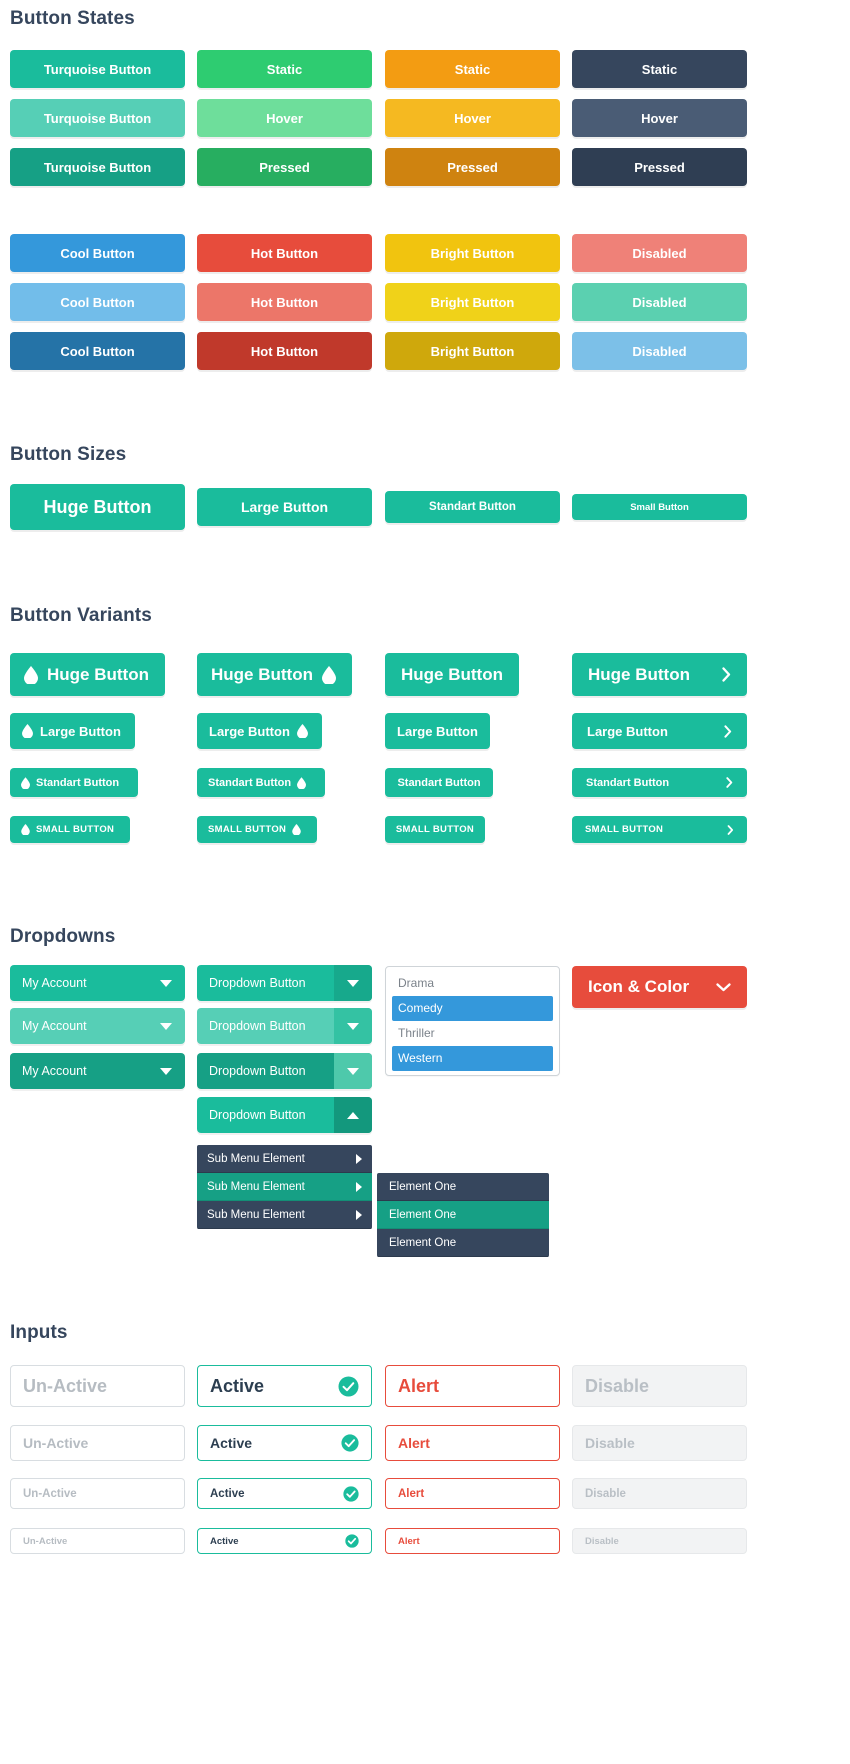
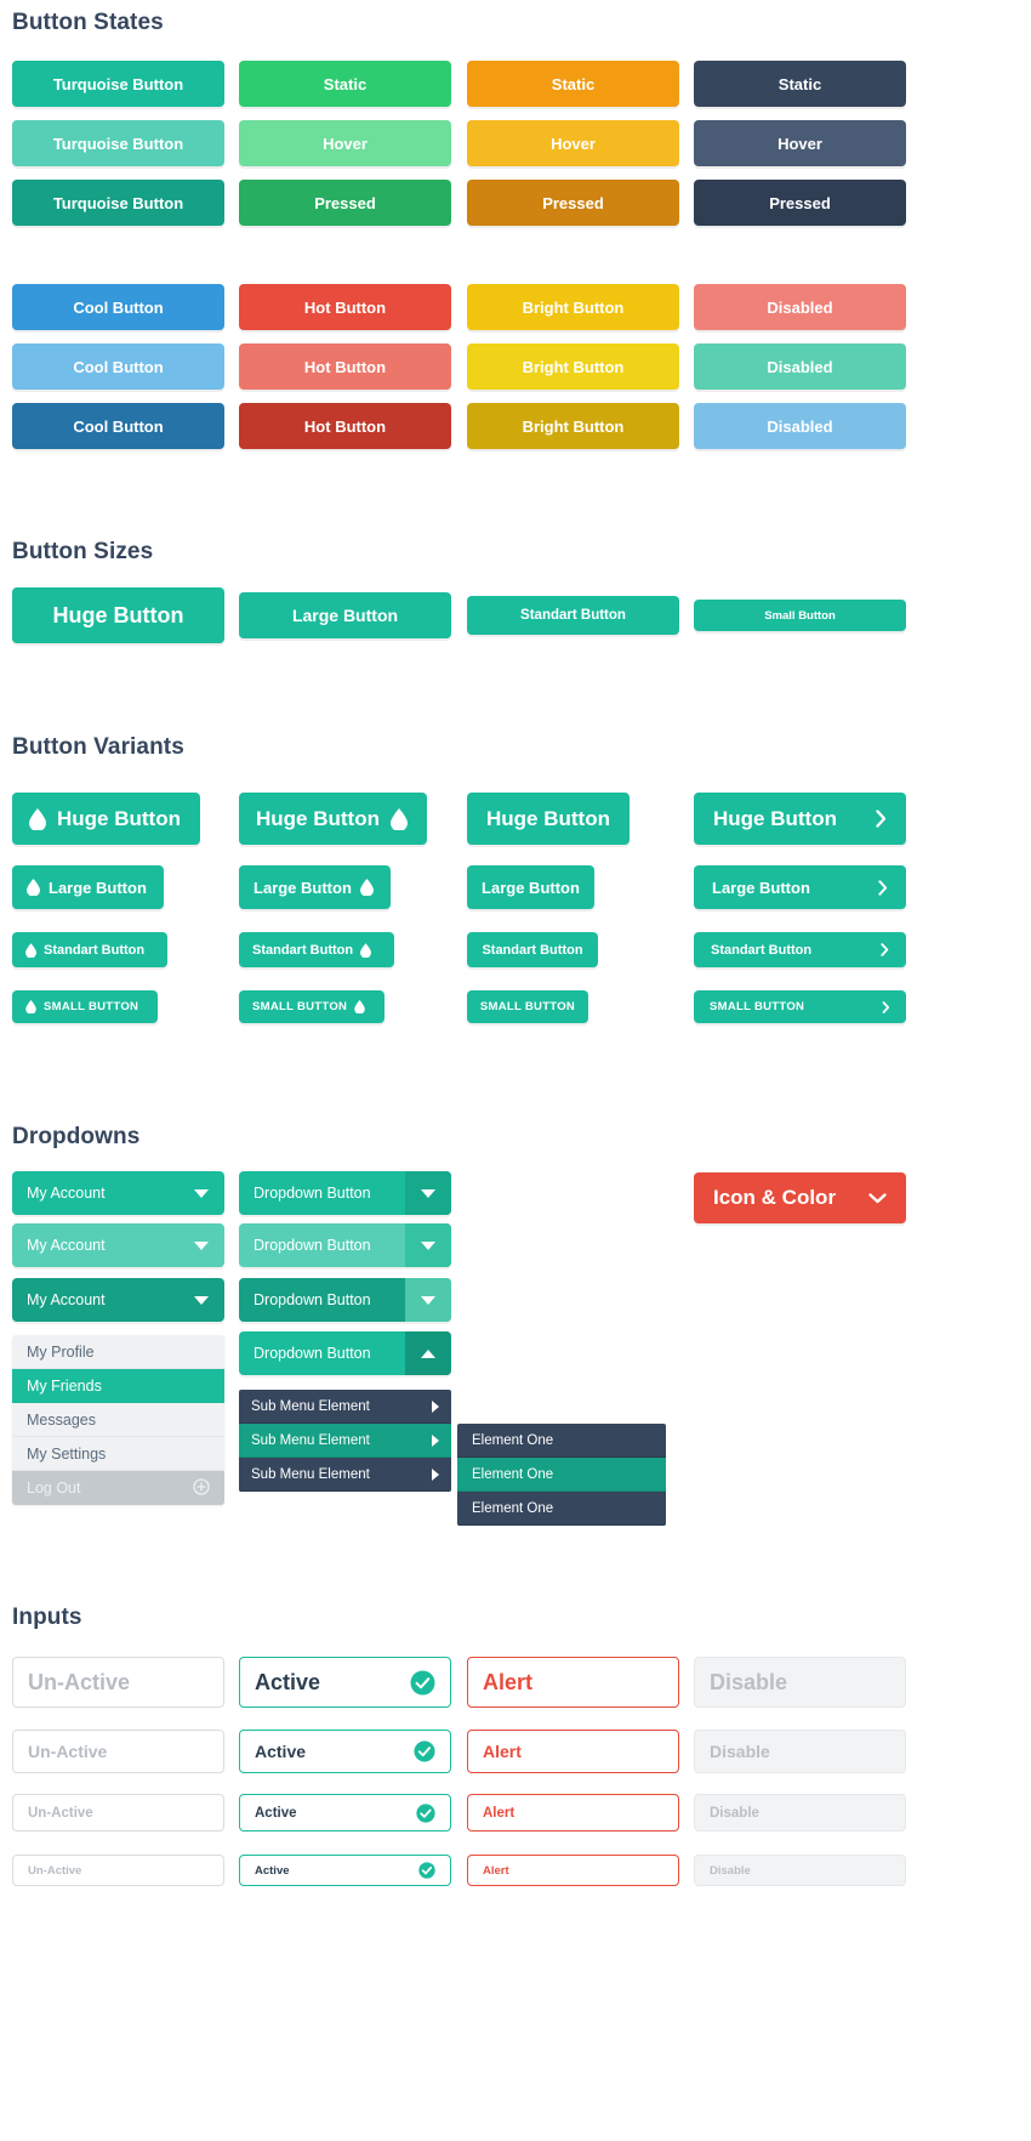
  Button States
  Turquoise Button
  Turquoise Button
  Turquoise Button
  Static
  Hover
  Pressed
  Static
  Hover
  Pressed
  Static
  Hover
  Pressed
  Cool Button
  Cool Button
  Cool Button
  Hot Button
  Hot Button
  Hot Button
  Bright Button
  Bright Button
  Bright Button
  Disabled
  Disabled
  Disabled
  Button Sizes
  Huge Button
  Large Button
  Standart Button
  Small Button
  Button Variants
  Huge Button
  Large Button
  Standart Button
  SMALL BUTTON
  Huge Button
  Large Button
  Standart Button
  SMALL BUTTON
  Huge Button
  Large Button
  Standart Button
  SMALL BUTTON
  Huge Button
  Large Button
  Standart Button
  SMALL BUTTON
  Dropdowns
  My Account
  My Account
  My Account
+ My Profile
+ My Friends
+ Messages
+ My Settings
+ Log Out
  Dropdown Button
  Dropdown Button
  Dropdown Button
  Dropdown Button
  Sub Menu Element
  Sub Menu Element
  Sub Menu Element
  Element One
  Element One
  Element One
- Drama
- Comedy
- Thriller
- Western
  Icon & Color
  Inputs
  Un-Active
  Active
  Alert
  Disable
  Un-Active
  Active
  Alert
  Disable
  Un-Active
  Active
  Alert
  Disable
  Un-Active
  Active
  Alert
  Disable
